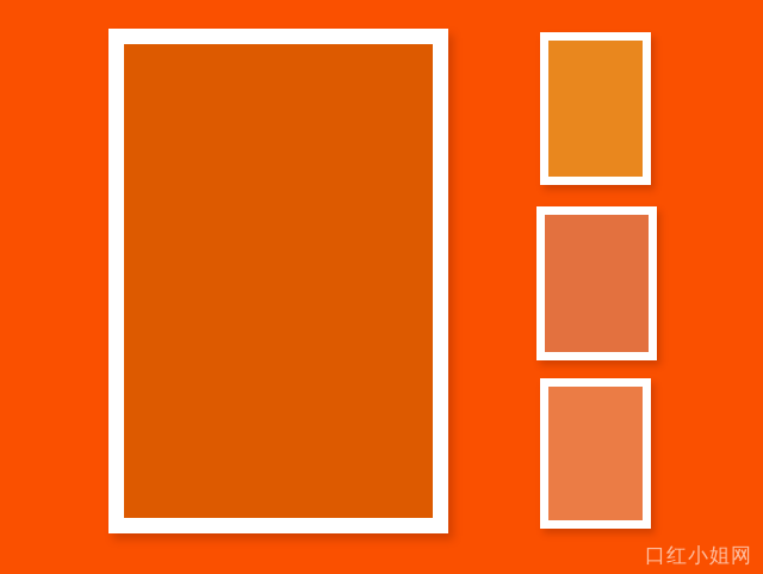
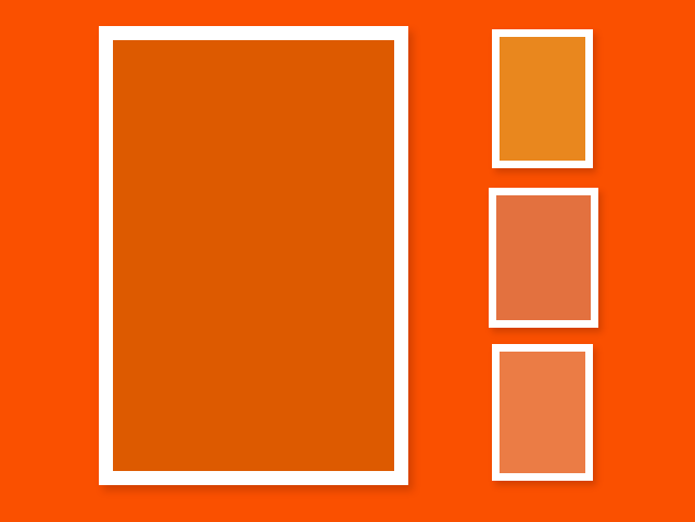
- 口红小姐网
